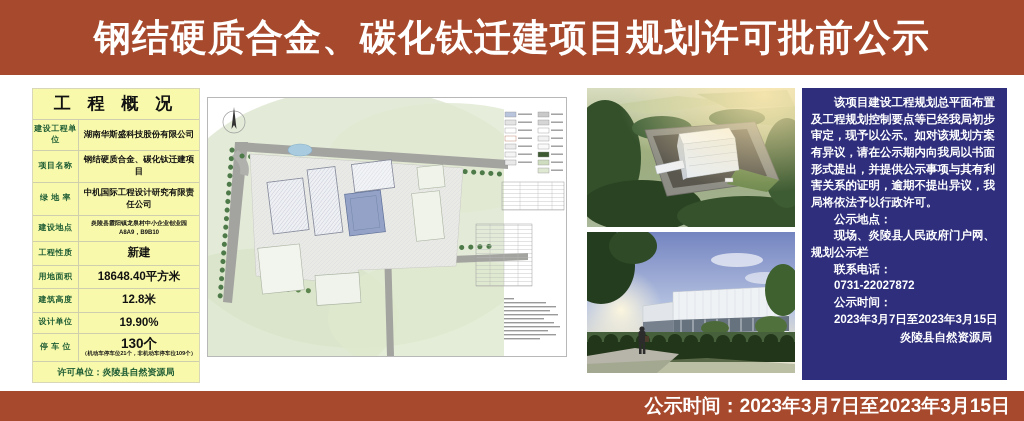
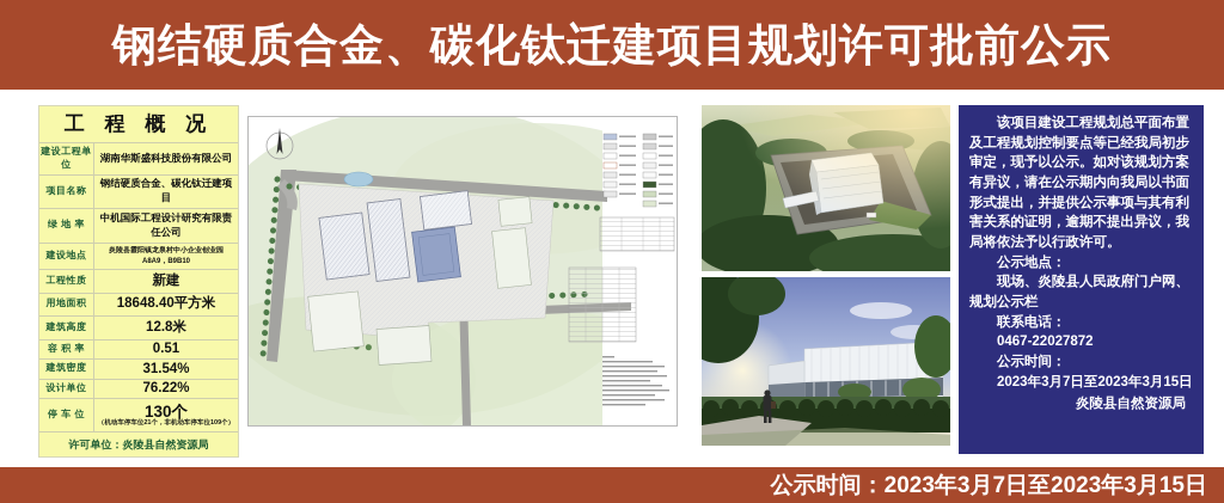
  钢结硬质合金、碳化钛迁建项目规划许可批前公示
  工 程 概 况
  建设工程单位
  湖南华斯盛科技股份有限公司
  项目名称
  钢结硬质合金、碳化钛迁建项目
  绿 地 率
  中机国际工程设计研究有限责任公司
  建设地点
  工程性质
  新建
  用地面积
  18648.40平方米
  建筑高度
  12.8米
+ 容 积 率
+ 0.51
+ 建筑密度
+ 31.54%
  设计单位
- 19.90%
+ 76.22%
  停 车 位
  130个
  许可单位：炎陵县自然资源局
  该项目建设工程规划总平面布置及工程规划控制要点等已经我局初步审定，现予以公示。如对该规划方案有异议，请在公示期内向我局以书面形式提出，并提供公示事项与其有利害关系的证明，逾期不提出异议，我局将依法予以行政许可。
  公示地点：
  现场、炎陵县人民政府门户网、规划公示栏
  联系电话：
- 0731-22027872
+ 0467-22027872
  公示时间：
  2023年3月7日至2023年3月15日
  炎陵县自然资源局
  公示时间：2023年3月7日至2023年3月15日
